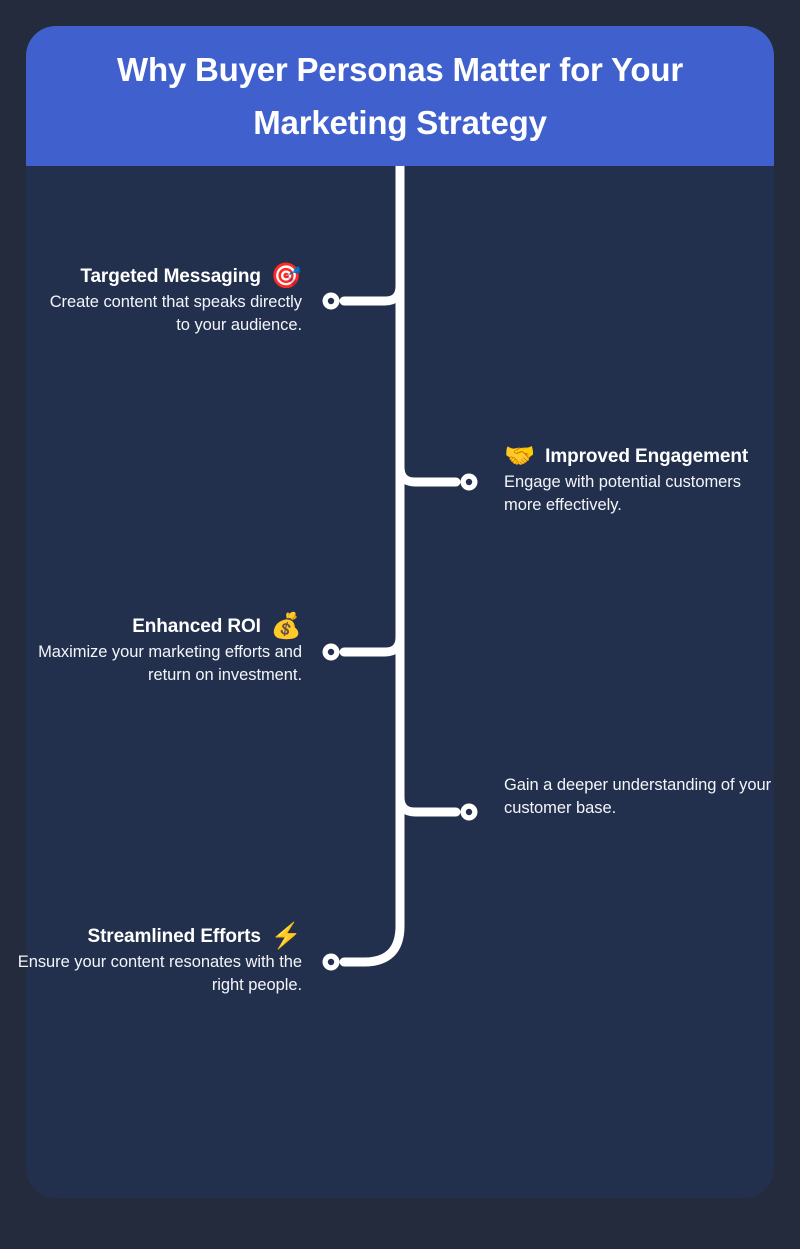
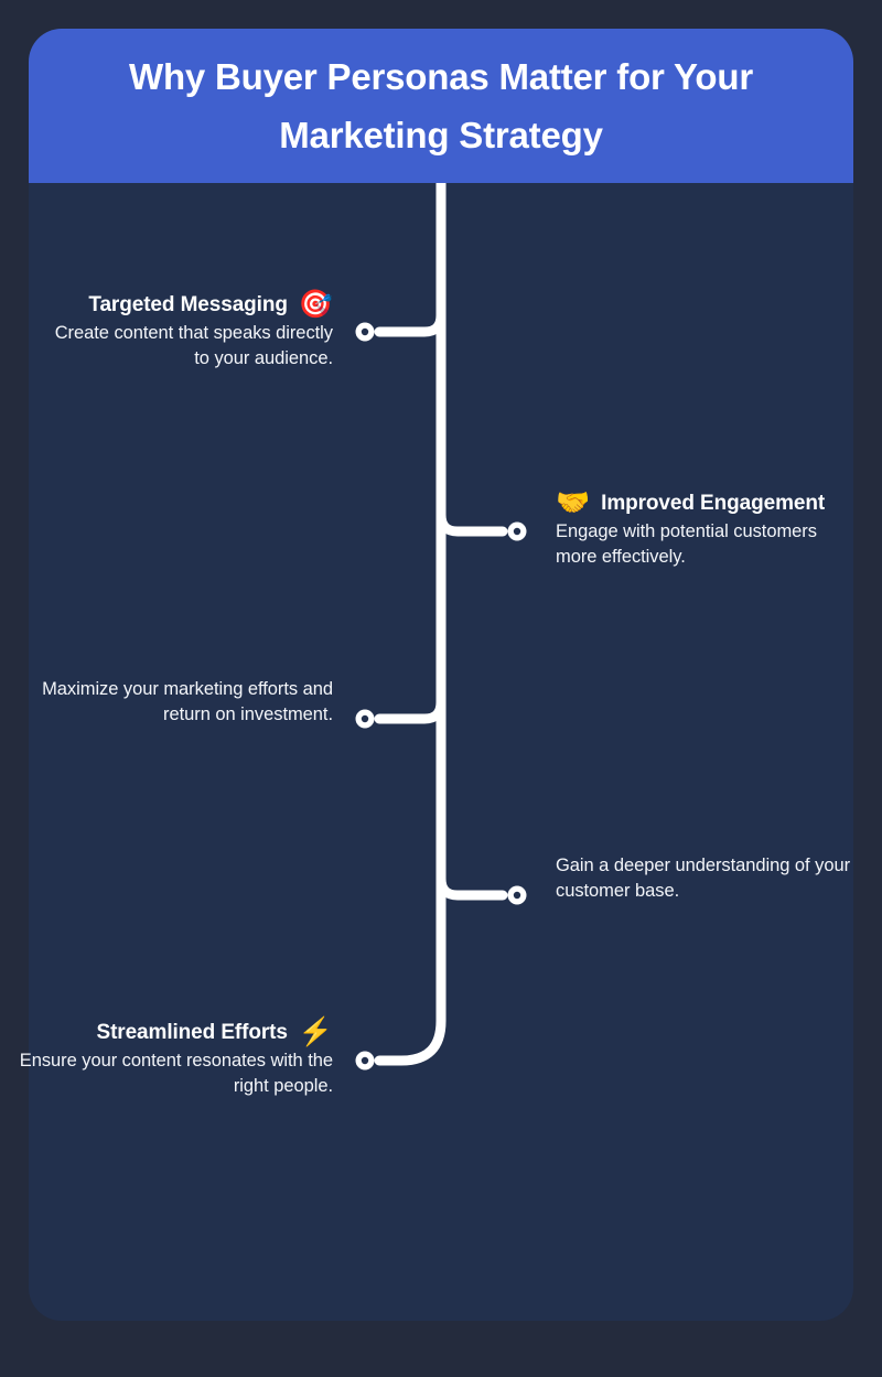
  Why Buyer Personas Matter for Your Marketing Strategy
  Targeted Messaging
  🎯
  Create content that speaks directly to your audience.
  🤝
  Improved Engagement
  Engage with potential customers more effectively.
- Enhanced ROI
- 💰
  Maximize your marketing efforts and return on investment.
  Gain a deeper understanding of your customer base.
  Streamlined Efforts
  ⚡
  Ensure your content resonates with the right people.
